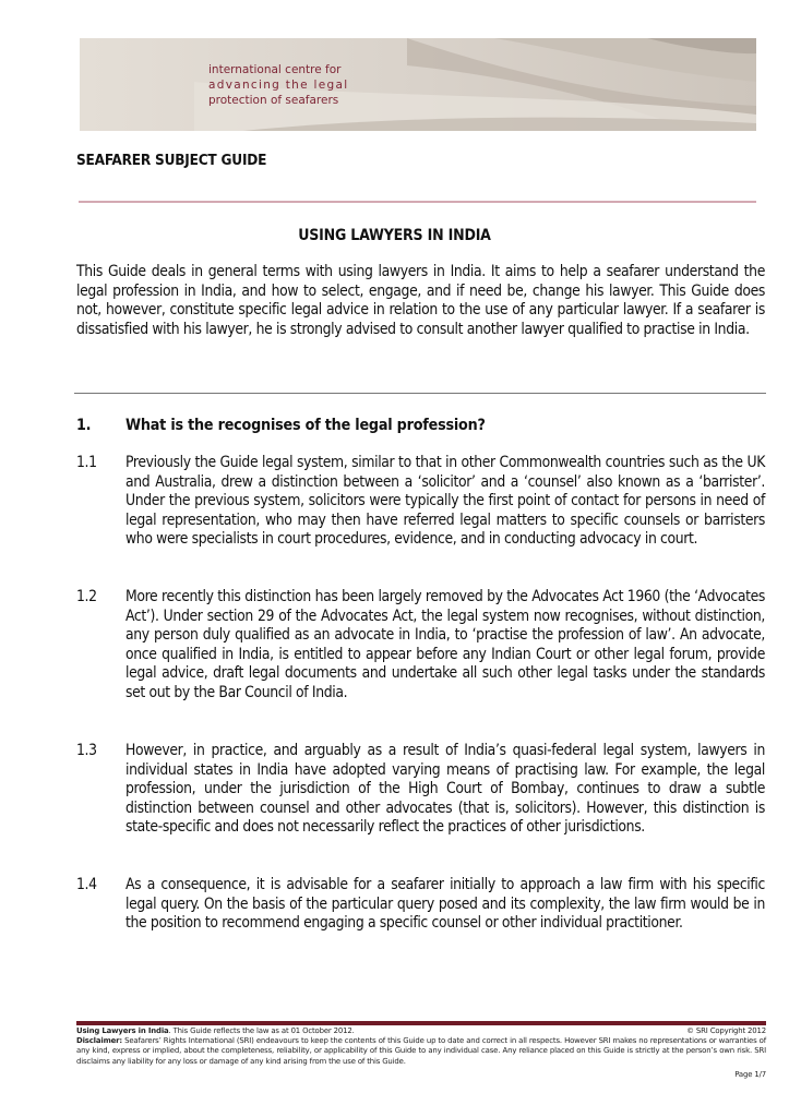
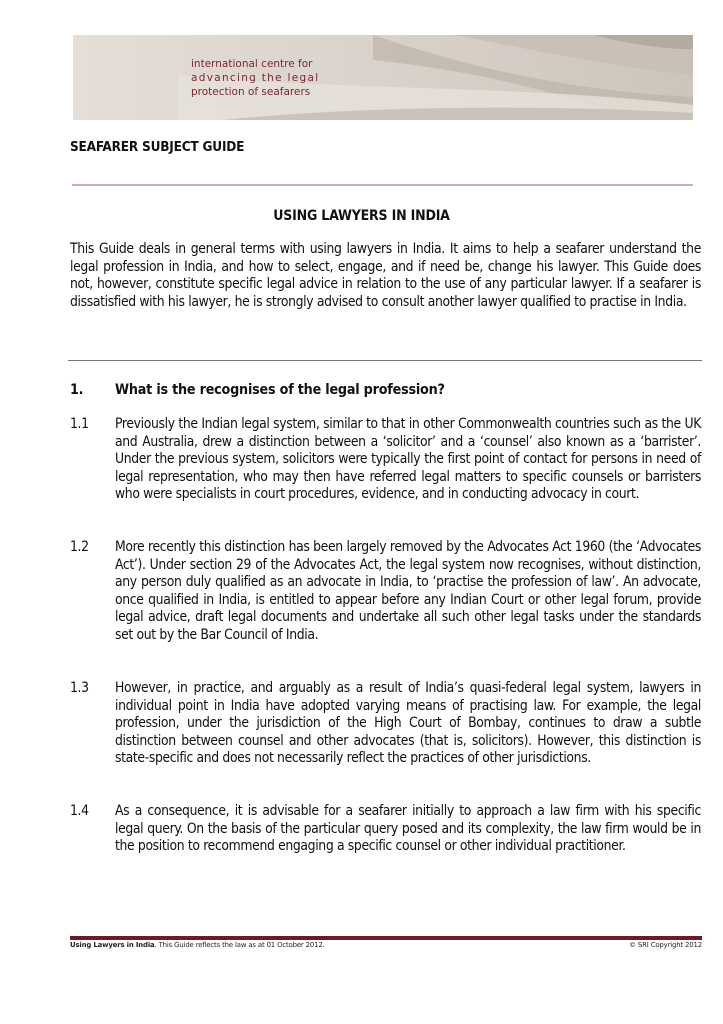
  international centre for
  advancing the legal
  protection of seafarers
  SEAFARER SUBJECT GUIDE
  USING LAWYERS IN INDIA
  This Guide deals in general terms with using lawyers in India. It aims to help a seafarer understand the legal profession in India, and how to select, engage, and if need be, change his lawyer. This Guide does not, however, constitute specific legal advice in relation to the use of any particular lawyer. If a seafarer is dissatisfied with his lawyer, he is strongly advised to consult another lawyer qualified to practise in India.
  1.
  What is the recognises of the legal profession?
  1.1
- Previously the Guide legal system, similar to that in other Commonwealth countries such as the UK and Australia, drew a distinction between a ‘solicitor’ and a ‘counsel’ also known as a ‘barrister’. Under the previous system, solicitors were typically the first point of contact for persons in need of legal representation, who may then have referred legal matters to specific counsels or barristers who were specialists in court procedures, evidence, and in conducting advocacy in court.
+ Previously the Indian legal system, similar to that in other Commonwealth countries such as the UK and Australia, drew a distinction between a ‘solicitor’ and a ‘counsel’ also known as a ‘barrister’. Under the previous system, solicitors were typically the first point of contact for persons in need of legal representation, who may then have referred legal matters to specific counsels or barristers who were specialists in court procedures, evidence, and in conducting advocacy in court.
  1.2
  More recently this distinction has been largely removed by the Advocates Act 1960 (the ‘Advocates Act’). Under section 29 of the Advocates Act, the legal system now recognises, without distinction, any person duly qualified as an advocate in India, to ‘practise the profession of law’. An advocate, once qualified in India, is entitled to appear before any Indian Court or other legal forum, provide legal advice, draft legal documents and undertake all such other legal tasks under the standards set out by the Bar Council of India.
  1.3
- However, in practice, and arguably as a result of India’s quasi-federal legal system, lawyers in individual states in India have adopted varying means of practising law. For example, the legal profession, under the jurisdiction of the High Court of Bombay, continues to draw a subtle distinction between counsel and other advocates (that is, solicitors). However, this distinction is state-specific and does not necessarily reflect the practices of other jurisdictions.
+ However, in practice, and arguably as a result of India’s quasi-federal legal system, lawyers in individual point in India have adopted varying means of practising law. For example, the legal profession, under the jurisdiction of the High Court of Bombay, continues to draw a subtle distinction between counsel and other advocates (that is, solicitors). However, this distinction is state-specific and does not necessarily reflect the practices of other jurisdictions.
  1.4
  As a consequence, it is advisable for a seafarer initially to approach a law firm with his specific legal query. On the basis of the particular query posed and its complexity, the law firm would be in the position to recommend engaging a specific counsel or other individual practitioner.
  Using Lawyers in India. This Guide reflects the law as at 01 October 2012.
  © SRI Copyright 2012
- Disclaimer: Seafarers’ Rights International (SRI) endeavours to keep the contents of this Guide up to date and correct in all respects. However SRI makes no representations or warranties of any kind, express or implied, about the completeness, reliability, or applicability of this Guide to any individual case. Any reliance placed on this Guide is strictly at the person’s own risk. SRI disclaims any liability for any loss or damage of any kind arising from the use of this Guide.
- Page 1/7
